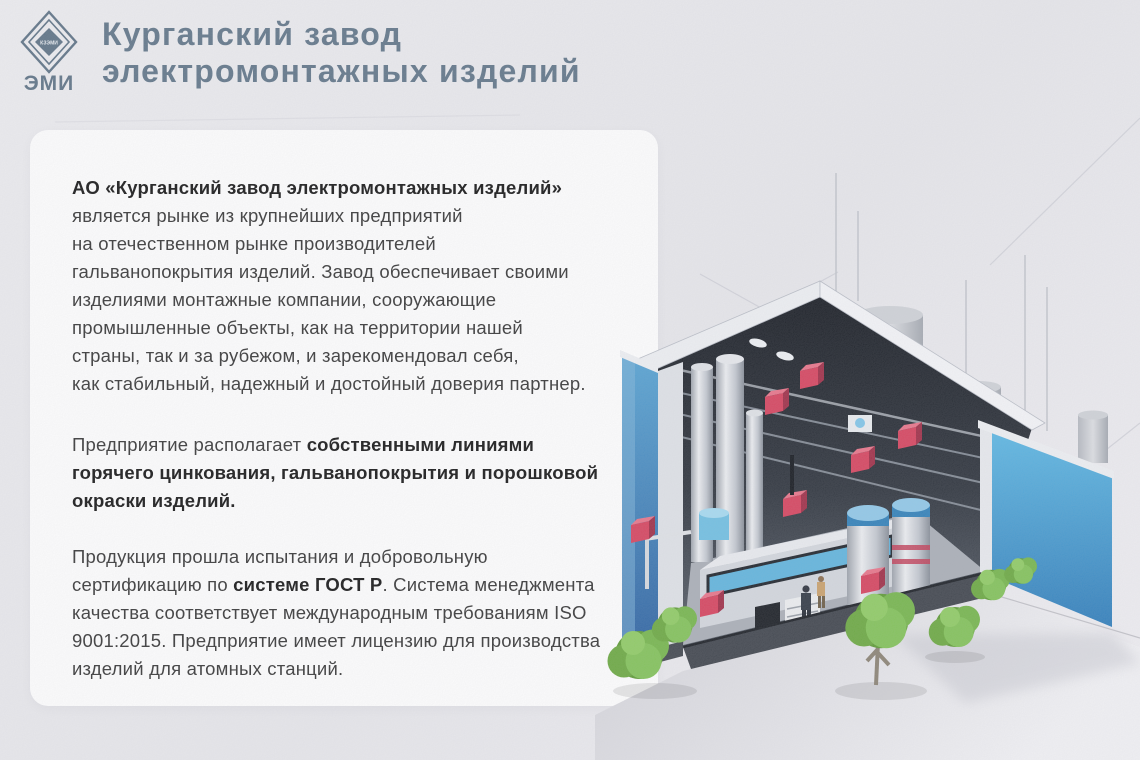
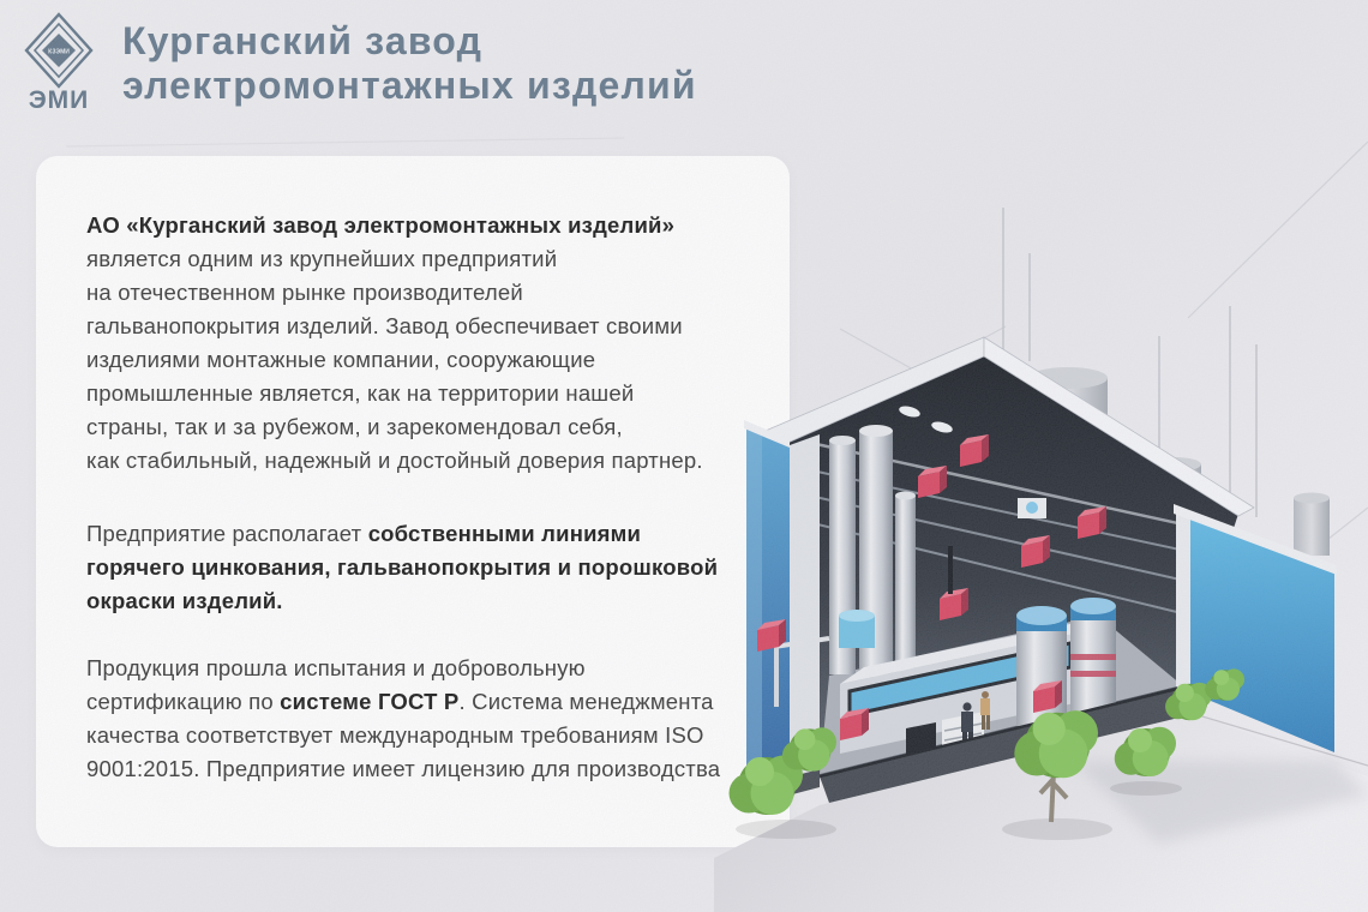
  ЭМИ
  Курганский завод
  электромонтажных изделий
  АО «Курганский завод электромонтажных изделий»
- является рынке из крупнейших предприятий
+ является одним из крупнейших предприятий
  на отечественном рынке производителей
  гальванопокрытия изделий. Завод обеспечивает своими
  изделиями монтажные компании, сооружающие
- промышленные объекты, как на территории нашей
+ промышленные является, как на территории нашей
  страны, так и за рубежом, и зарекомендовал себя,
  как стабильный, надежный и достойный доверия партнер.
  Предприятие располагает собственными линиями
  горячего цинкования, гальванопокрытия и порошковой
  окраски изделий.
  Продукция прошла испытания и добровольную
  сертификацию по системе ГОСТ Р. Система менеджмента
  качества соответствует международным требованиям ISO
  9001:2015. Предприятие имеет лицензию для производства
- изделий для атомных станций.
